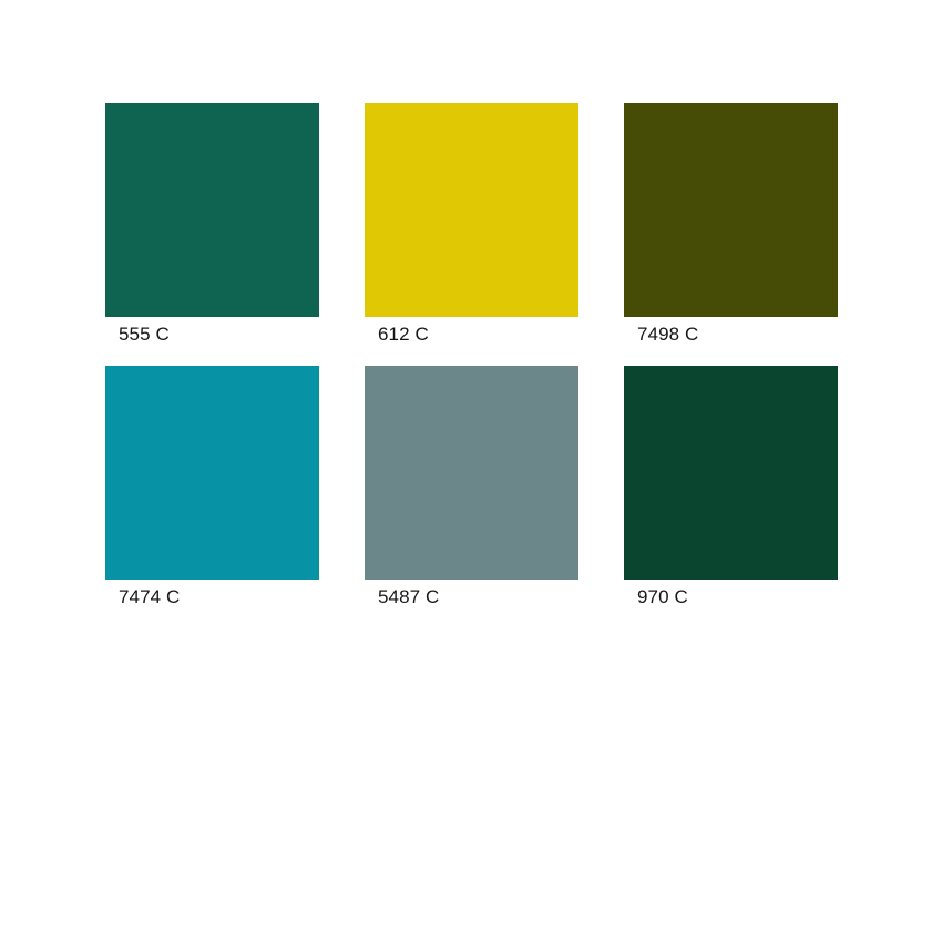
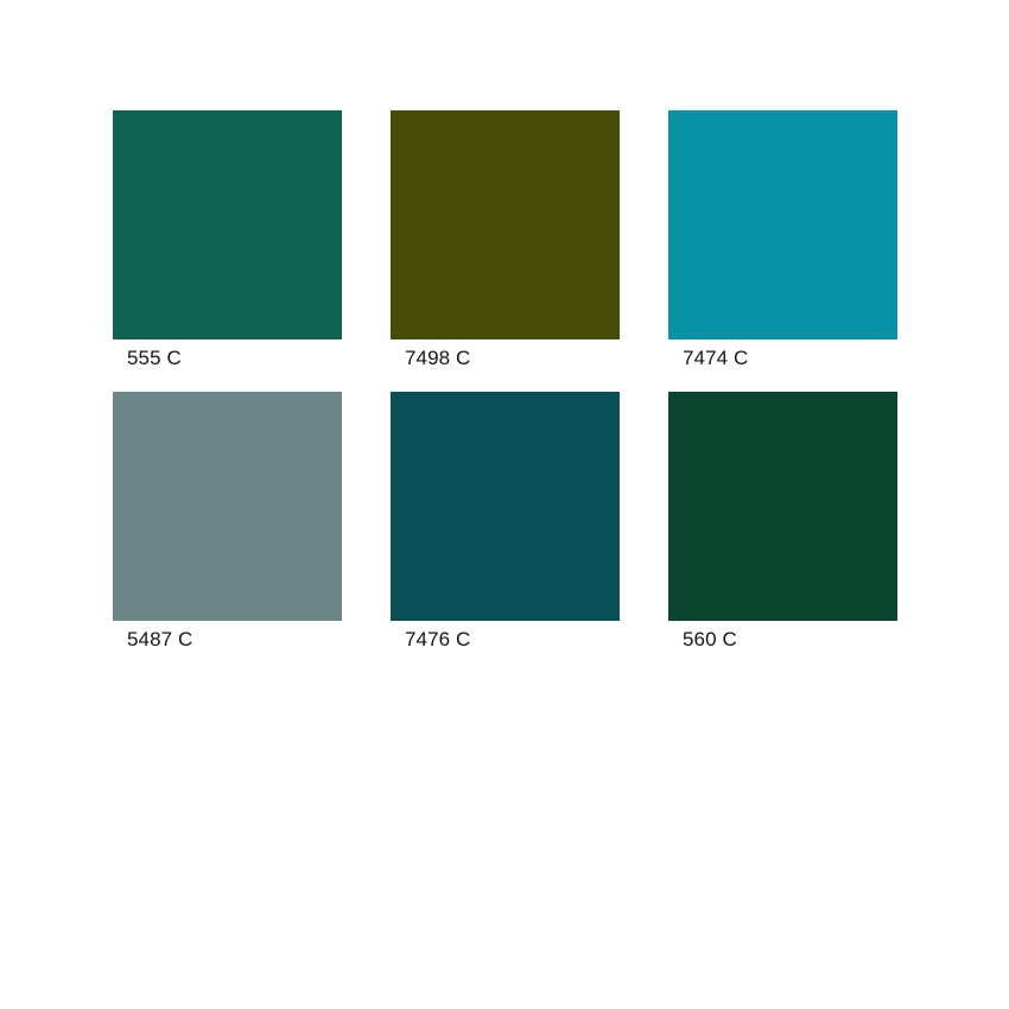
  555 C
- 612 C
  7498 C
  7474 C
  5487 C
+ 7476 C
- 970 C
+ 560 C
